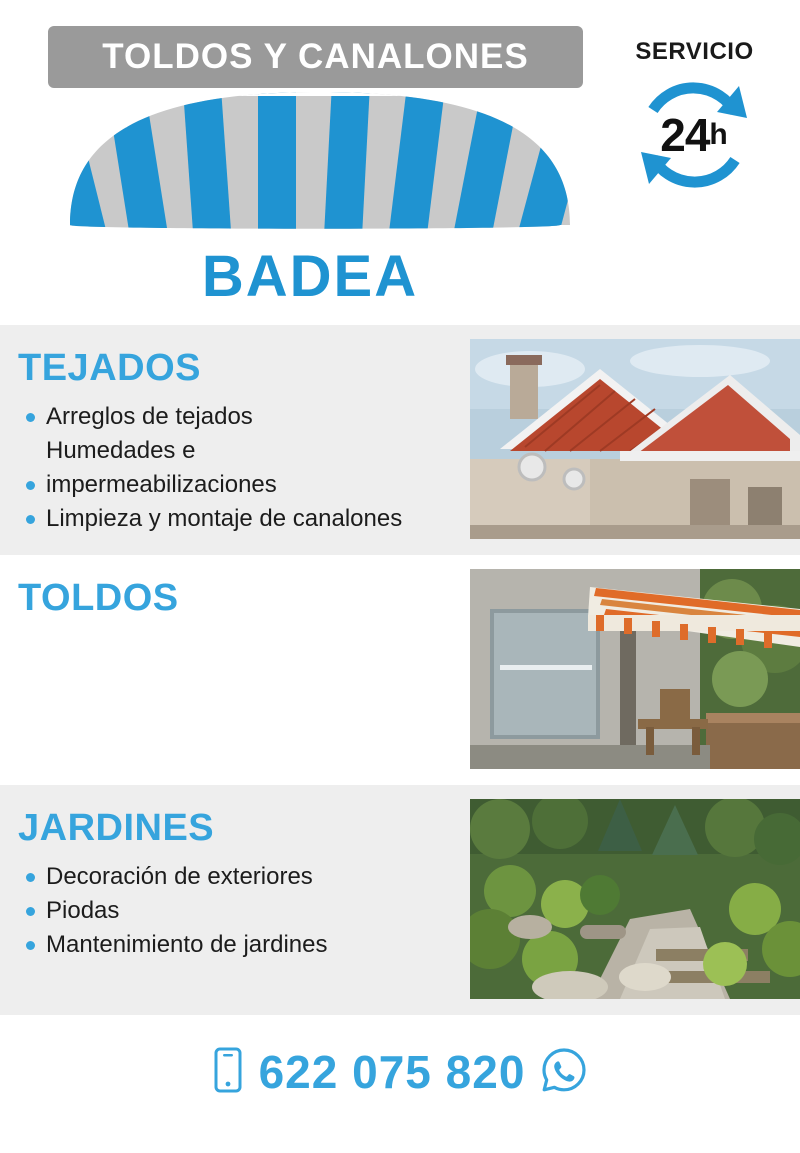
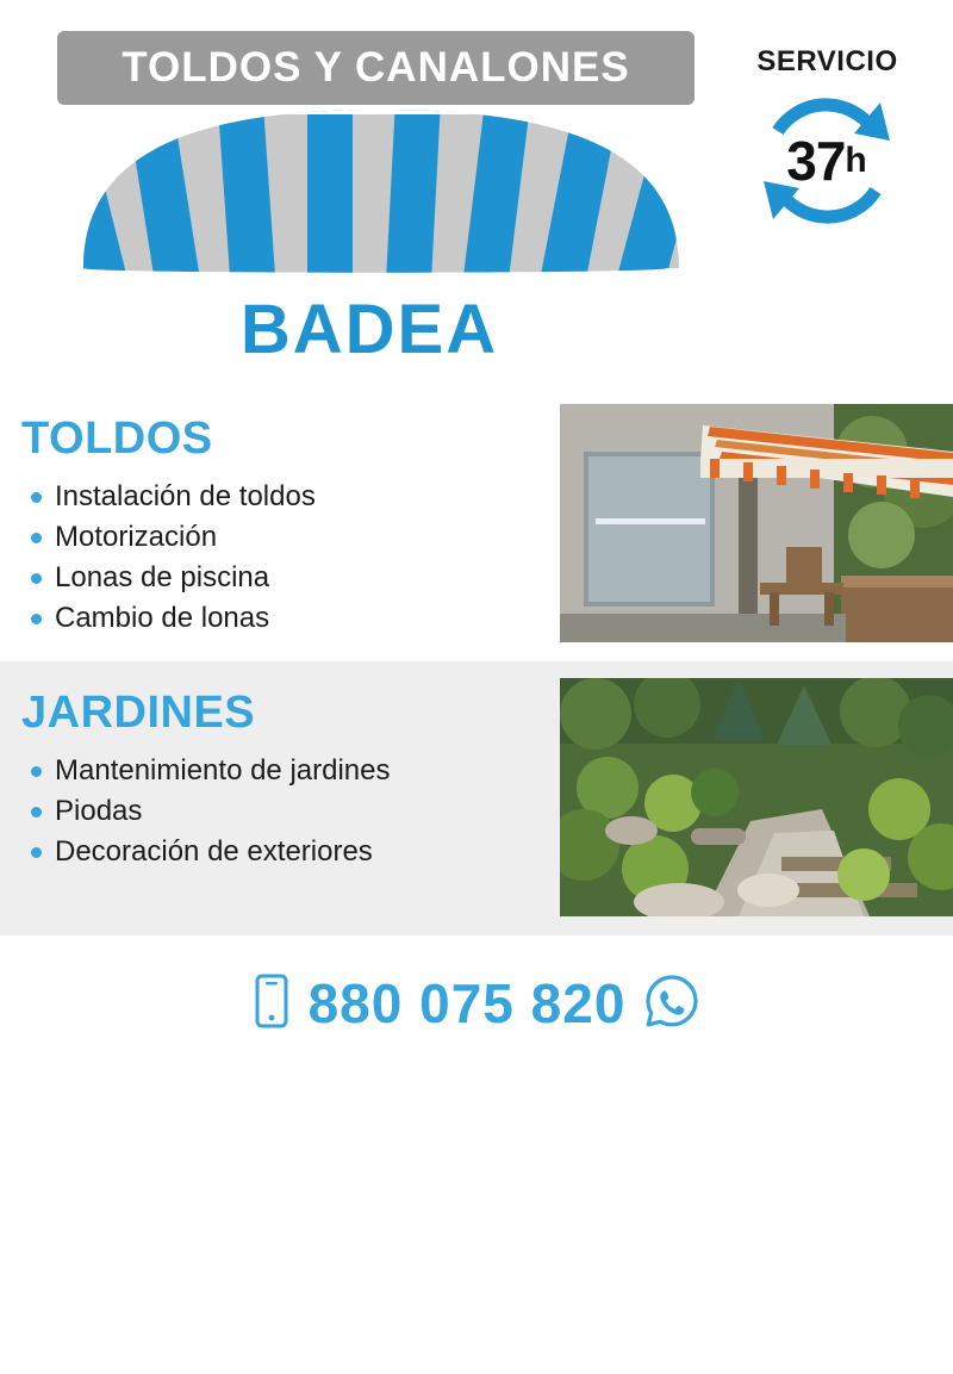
  TOLDOS Y CANALONES
  BADEA
  SERVICIO
- 24
+ 37
  h
- TEJADOS
- Arreglos de tejados
- Humedades e
- impermeabilizaciones
- Limpieza y montaje de canalones
  TOLDOS
+ Instalación de toldos
+ Motorización
+ Lonas de piscina
+ Cambio de lonas
  JARDINES
- Decoración de exteriores
+ Mantenimiento de jardines
  Piodas
- Mantenimiento de jardines
+ Decoración de exteriores
- 622 075 820
+ 880 075 820
